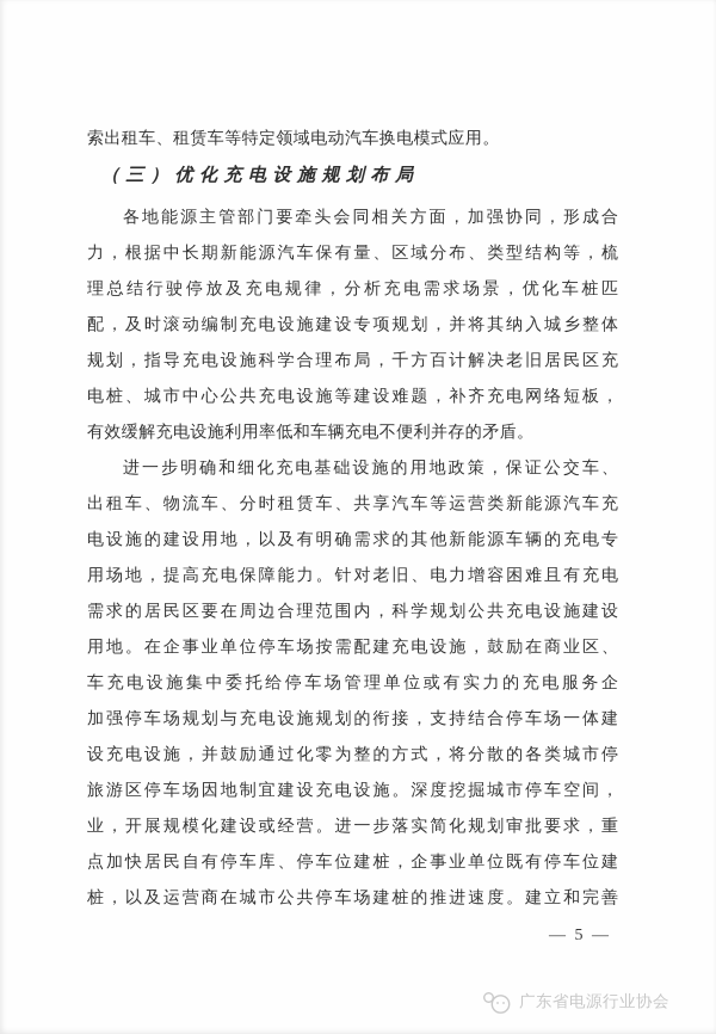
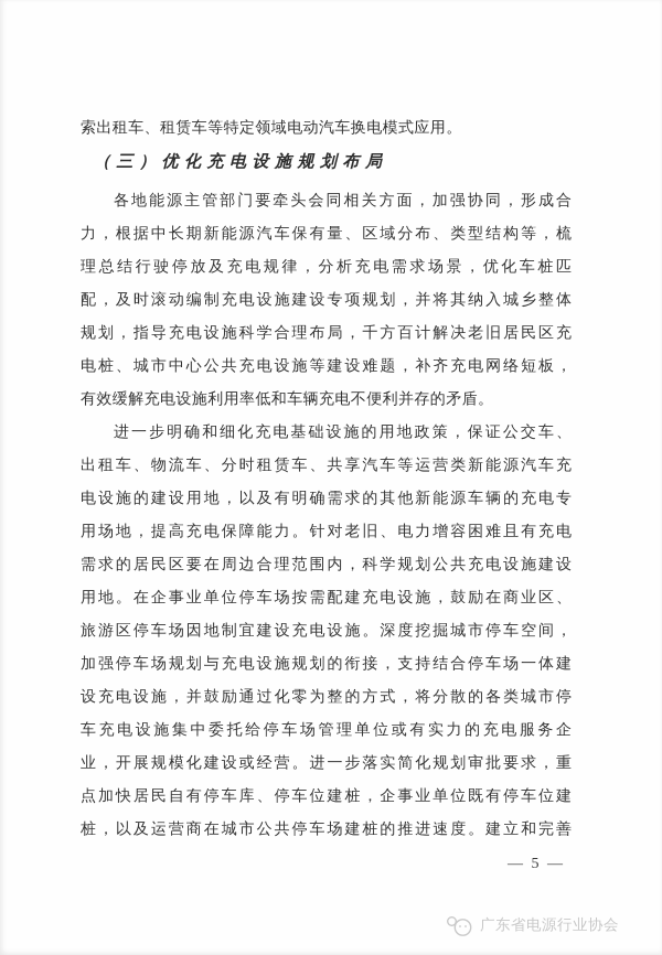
  索出租车、租赁车等特定领域电动汽车换电模式应用。
  （三）优化充电设施规划布局
  各地能源主管部门要牵头会同相关方面，加强协同，形成合
  力，根据中长期新能源汽车保有量、区域分布、类型结构等，梳
  理总结行驶停放及充电规律，分析充电需求场景，优化车桩匹
  配，及时滚动编制充电设施建设专项规划，并将其纳入城乡整体
  规划，指导充电设施科学合理布局，千方百计解决老旧居民区充
  电桩、城市中心公共充电设施等建设难题，补齐充电网络短板，
  有效缓解充电设施利用率低和车辆充电不便利并存的矛盾。
  进一步明确和细化充电基础设施的用地政策，保证公交车、
  出租车、物流车、分时租赁车、共享汽车等运营类新能源汽车充
  电设施的建设用地，以及有明确需求的其他新能源车辆的充电专
  用场地，提高充电保障能力。针对老旧、电力增容困难且有充电
  需求的居民区要在周边合理范围内，科学规划公共充电设施建设
  用地。在企事业单位停车场按需配建充电设施，鼓励在商业区、
- 车充电设施集中委托给停车场管理单位或有实力的充电服务企
+ 旅游区停车场因地制宜建设充电设施。深度挖掘城市停车空间，
  加强停车场规划与充电设施规划的衔接，支持结合停车场一体建
  设充电设施，并鼓励通过化零为整的方式，将分散的各类城市停
- 旅游区停车场因地制宜建设充电设施。深度挖掘城市停车空间，
+ 车充电设施集中委托给停车场管理单位或有实力的充电服务企
  业，开展规模化建设或经营。进一步落实简化规划审批要求，重
  点加快居民自有停车库、停车位建桩，企事业单位既有停车位建
  桩，以及运营商在城市公共停车场建桩的推进速度。建立和完善
  — 5 —
  广东省电源行业协会
